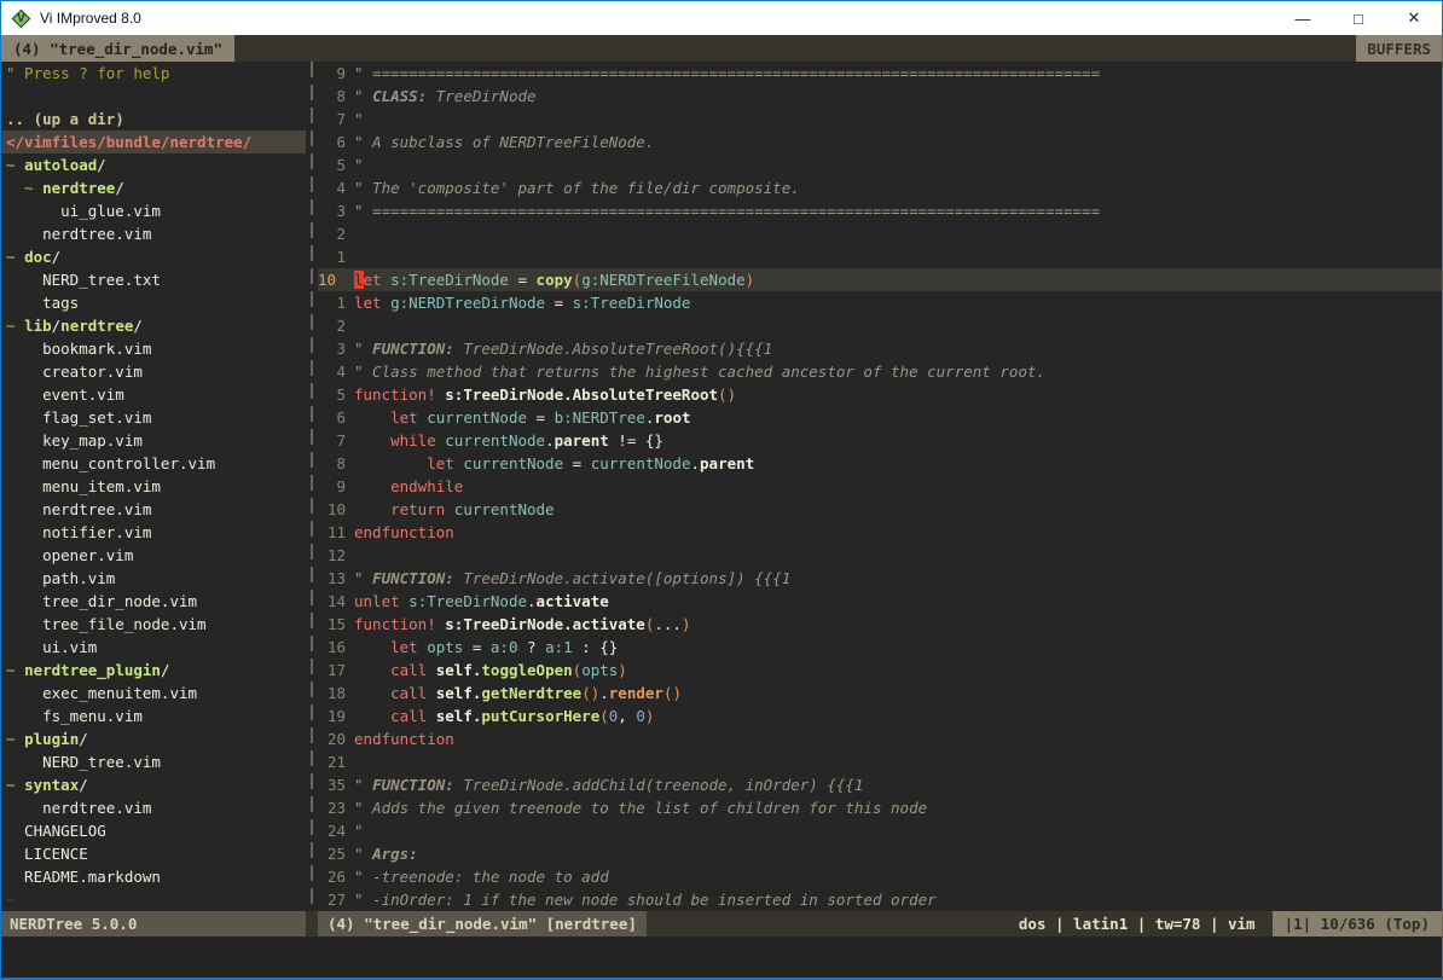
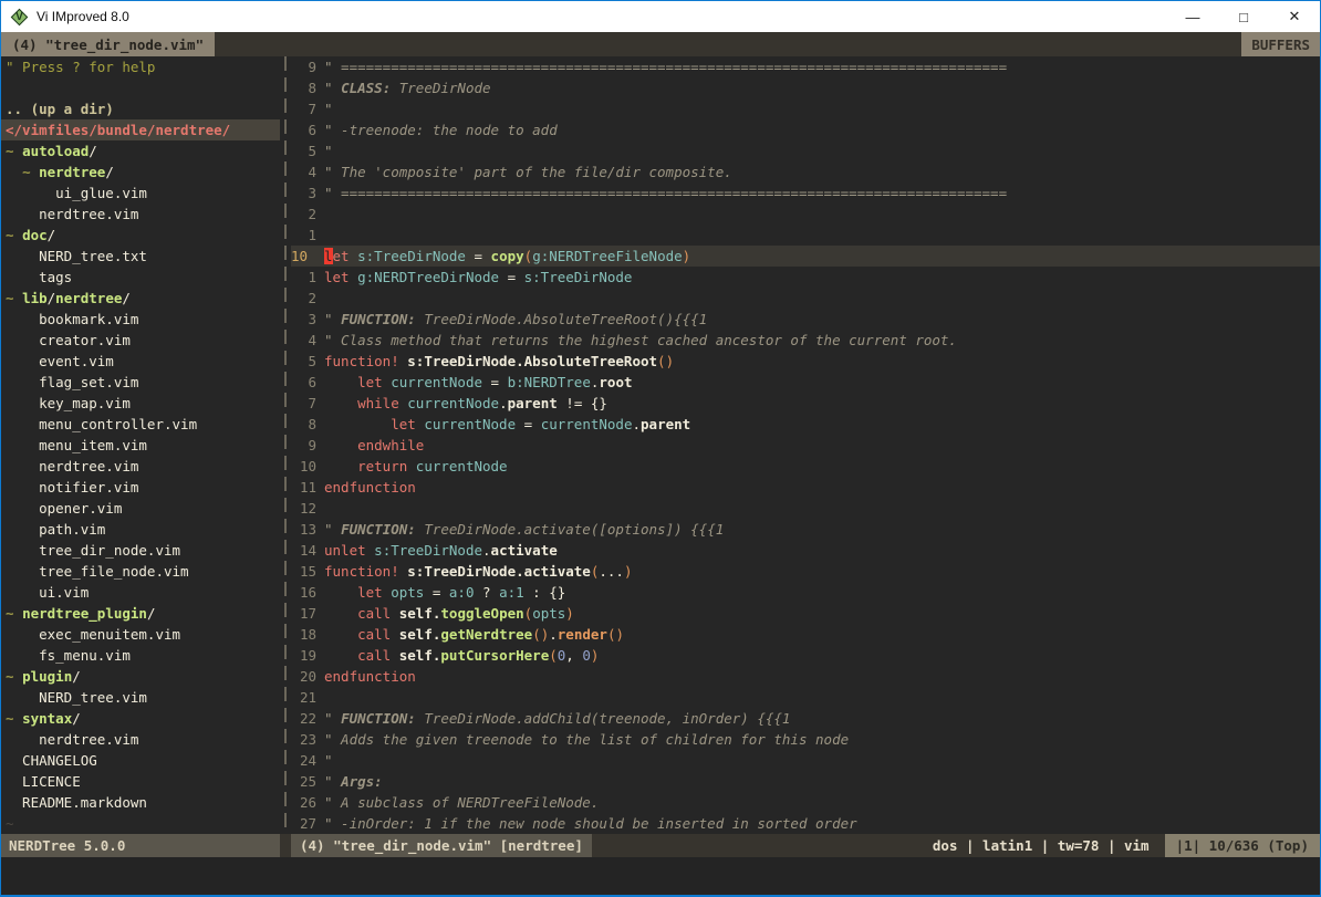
  V
  Vi IMproved 8.0
  —
  □
  ✕
  (4) "tree_dir_node.vim"
  BUFFERS
  " Press ? for help
  .. (up a dir)
  </vimfiles/bundle/nerdtree/
  ~ autoload/
  ~ nerdtree/
  ui_glue.vim
  nerdtree.vim
  ~ doc/
  NERD_tree.txt
  tags
  ~ lib/nerdtree/
  bookmark.vim
  creator.vim
  event.vim
  flag_set.vim
  key_map.vim
  menu_controller.vim
  menu_item.vim
  nerdtree.vim
  notifier.vim
  opener.vim
  path.vim
  tree_dir_node.vim
  tree_file_node.vim
  ui.vim
  ~ nerdtree_plugin/
  exec_menuitem.vim
  fs_menu.vim
  ~ plugin/
  NERD_tree.vim
  ~ syntax/
  nerdtree.vim
  CHANGELOG
  LICENCE
  README.markdown
  ~
  9 " ================================================================================
  8 " CLASS: TreeDirNode
  7 "
- 6 " A subclass of NERDTreeFileNode.
+ 6 " -treenode: the node to add
  5 "
  4 " The 'composite' part of the file/dir composite.
  3 " ================================================================================
  2
  1
  10 let s:TreeDirNode = copy(g:NERDTreeFileNode)
  1 let g:NERDTreeDirNode = s:TreeDirNode
  2
  3 " FUNCTION: TreeDirNode.AbsoluteTreeRoot(){{{1
  4 " Class method that returns the highest cached ancestor of the current root.
  5 function! s:TreeDirNode.AbsoluteTreeRoot()
  6 let currentNode = b:NERDTree.root
  7 while currentNode.parent != {}
  8 let currentNode = currentNode.parent
  9 endwhile
  10 return currentNode
  11 endfunction
  12
  13 " FUNCTION: TreeDirNode.activate([options]) {{{1
  14 unlet s:TreeDirNode.activate
  15 function! s:TreeDirNode.activate(...)
  16 let opts = a:0 ? a:1 : {}
  17 call self.toggleOpen(opts)
  18 call self.getNerdtree().render()
  19 call self.putCursorHere(0, 0)
  20 endfunction
  21
- 35 " FUNCTION: TreeDirNode.addChild(treenode, inOrder) {{{1
+ 22 " FUNCTION: TreeDirNode.addChild(treenode, inOrder) {{{1
  23 " Adds the given treenode to the list of children for this node
  24 "
  25 " Args:
- 26 " -treenode: the node to add
+ 26 " A subclass of NERDTreeFileNode.
  27 " -inOrder: 1 if the new node should be inserted in sorted order
  NERDTree 5.0.0
  (4) "tree_dir_node.vim" [nerdtree]
  dos | latin1 | tw=78 | vim
  |1| 10/636 (Top)
